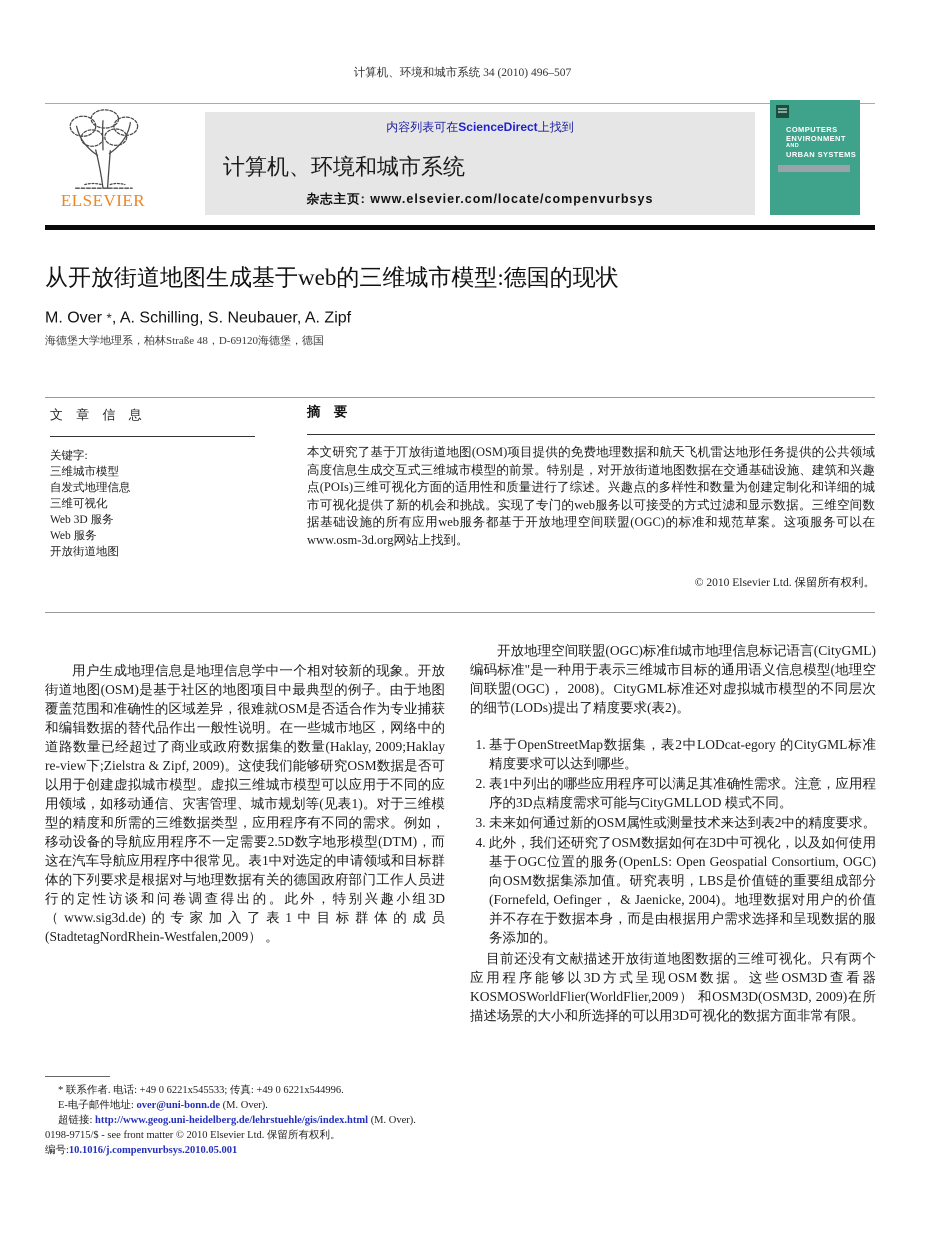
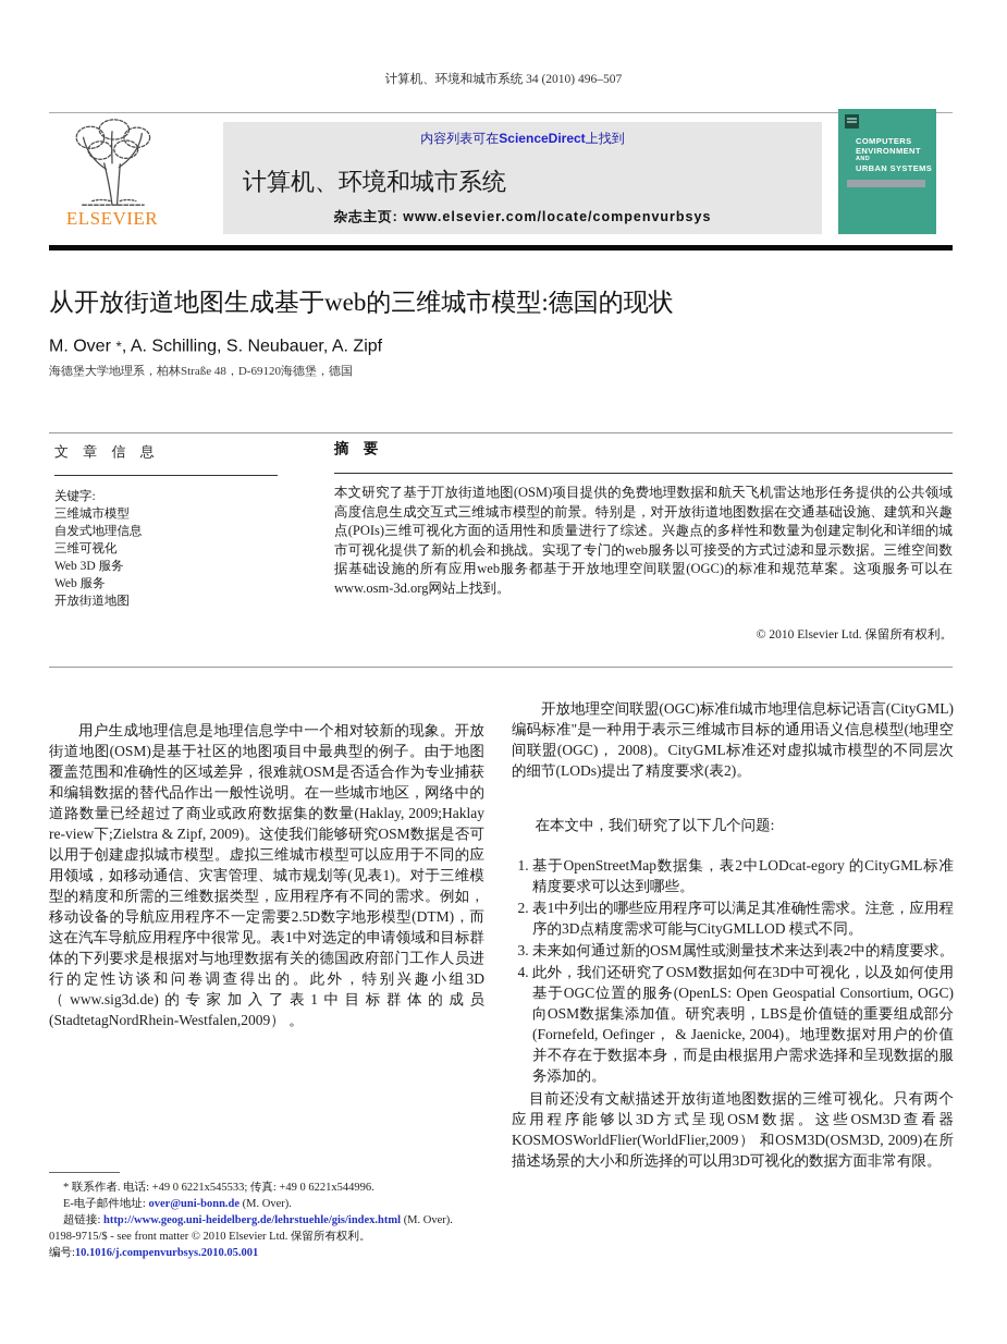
  计算机、环境和城市系统 34 (2010) 496–507
  ELSEVIER
  内容列表可在ScienceDirect上找到
  计算机、环境和城市系统
  杂志主页: www.elsevier.com/locate/compenvurbsys
  COMPUTERS
  ENVIRONMENT
  URBAN SYSTEMS
  从开放街道地图生成基于web的三维城市模型:德国的现状
  M. Over ⁎, A. Schilling, S. Neubauer, A. Zipf
  海德堡大学地理系，柏林Straße 48，D-69120海德堡，德国
  文 章 信 息
  关键字:
  三维城市模型
  自发式地理信息
  三维可视化
  Web 3D 服务
  Web 服务
  开放街道地图
  摘 要
  本文研究了基于丌放街道地图(OSM)项目提供的免费地理数据和航天飞机雷达地形任务提供的公共领域高度信息生成交互式三维城市模型的前景。特别是，对开放街道地图数据在交通基础设施、建筑和兴趣点(POIs)三维可视化方面的适用性和质量进行了综述。兴趣点的多样性和数量为创建定制化和详细的城市可视化提供了新的机会和挑战。实现了专门的web服务以可接受的方式过滤和显示数据。三维空间数据基础设施的所有应用web服务都基于开放地理空间联盟(OGC)的标准和规范草案。这项服务可以在www.osm-3d.org网站上找到。
  © 2010 Elsevier Ltd. 保留所有权利。
  用户生成地理信息是地理信息学中一个相对较新的现象。开放街道地图(OSM)是基于社区的地图项目中最典型的例子。由于地图覆盖范围和准确性的区域差异，很难就OSM是否适合作为专业捕获和编辑数据的替代品作出一般性说明。在一些城市地区，网络中的道路数量已经超过了商业或政府数据集的数量(Haklay, 2009;Haklay re-view下;Zielstra & Zipf, 2009)。这使我们能够研究OSM数据是否可以用于创建虚拟城市模型。虚拟三维城市模型可以应用于不同的应用领域，如移动通信、灾害管理、城市规划等(见表1)。对于三维模型的精度和所需的三维数据类型，应用程序有不同的需求。例如，移动设备的导航应用程序不一定需要2.5D数字地形模型(DTM)，而这在汽车导航应用程序中很常见。表1中对选定的申请领域和目标群体的下列要求是根据对与地理数据有关的德国政府部门工作人员进行的定性访谈和问卷调查得出的。此外，特别兴趣小组3D （www.sig3d.de)的专家加入了表1中目标群体的成员(StadtetagNordRhein-Westfalen,2009） 。
  开放地理空间联盟(OGC)标准fi城市地理信息标记语言(CityGML)编码标准"是一种用于表示三维城市目标的通用语义信息模型(地理空间联盟(OGC)， 2008)。CityGML标准还对虚拟城市模型的不同层次的细节(LODs)提出了精度要求(表2)。
+ 在本文中，我们研究了以下几个问题:
  基于OpenStreetMap数据集，表2中LODcat-egory 的CityGML标准精度要求可以达到哪些。
  表1中列出的哪些应用程序可以满足其准确性需求。注意，应用程序的3D点精度需求可能与CityGMLLOD 模式不同。
  未来如何通过新的OSM属性或测量技术来达到表2中的精度要求。
  此外，我们还研究了OSM数据如何在3D中可视化，以及如何使用基于OGC位置的服务(OpenLS: Open Geospatial Consortium, OGC)向OSM数据集添加值。研究表明，LBS是价值链的重要组成部分(Fornefeld, Oefinger， & Jaenicke, 2004)。地理数据对用户的价值并不存在于数据本身，而是由根据用户需求选择和呈现数据的服务添加的。
  目前还没有文献描述开放街道地图数据的三维可视化。只有两个应用程序能够以3D方式呈现OSM数据。这些OSM3D查看器KOSMOSWorldFlier(WorldFlier,2009） 和OSM3D(OSM3D, 2009)在所描述场景的大小和所选择的可以用3D可视化的数据方面非常有限。
  * 联系作者. 电话: +49 0 6221x545533; 传真: +49 0 6221x544996.
  E-电子邮件地址: over@uni-bonn.de (M. Over).
  超链接: http://www.geog.uni-heidelberg.de/lehrstuehle/gis/index.html (M. Over).
  0198-9715/$ - see front matter © 2010 Elsevier Ltd. 保留所有权利。
  编号:10.1016/j.compenvurbsys.2010.05.001
